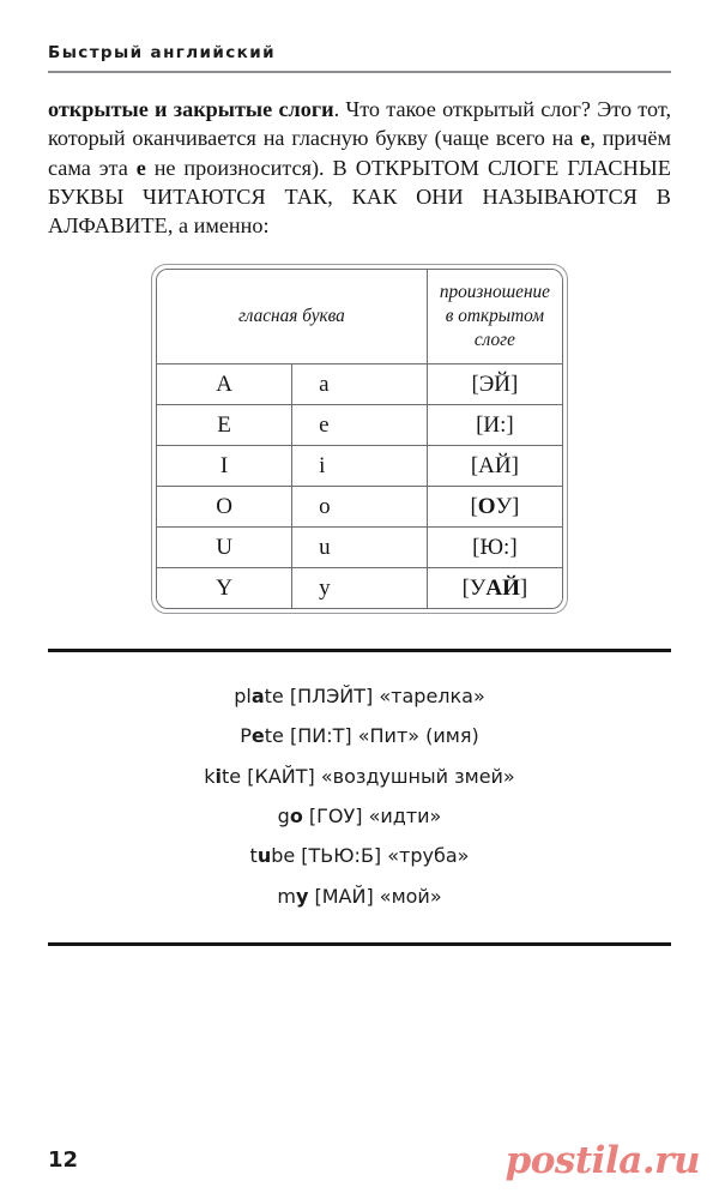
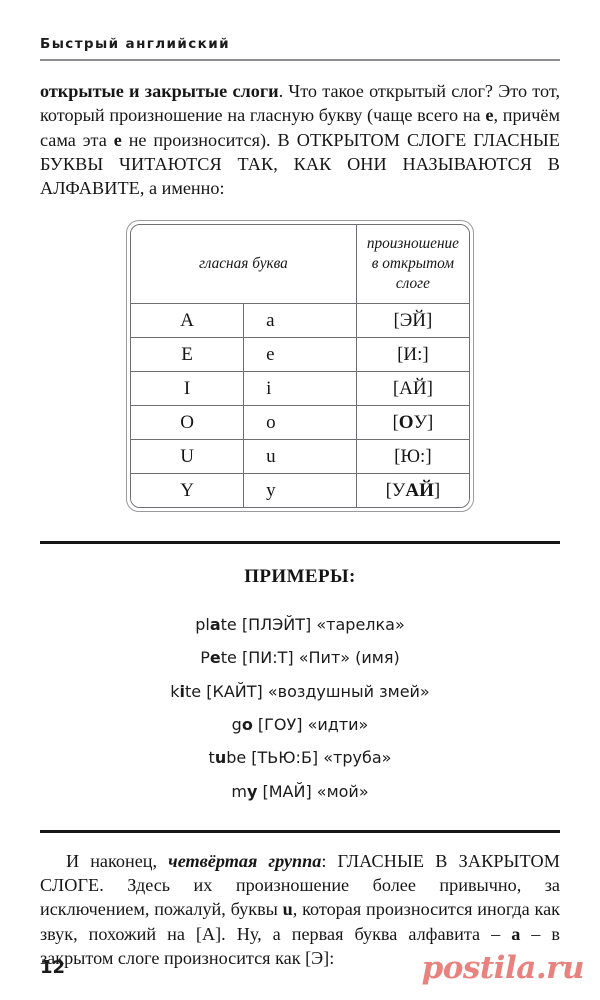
  Быстрый английский
- открытые и закрытые слоги. Что такое открытый слог? Это тот, который оканчивается на гласную букву (чаще всего на e, причём сама эта e не произносится). В ОТКРЫТОМ СЛОГЕ ГЛАСНЫЕ БУКВЫ ЧИТАЮТСЯ ТАК, КАК ОНИ НАЗЫВАЮТСЯ В АЛФАВИТЕ, а именно:
+ открытые и закрытые слоги. Что такое открытый слог? Это тот, который произношение на гласную букву (чаще всего на e, причём сама эта e не произносится). В ОТКРЫТОМ СЛОГЕ ГЛАСНЫЕ БУКВЫ ЧИТАЮТСЯ ТАК, КАК ОНИ НАЗЫВАЮТСЯ В АЛФАВИТЕ, а именно:
  гласная буква	произношение в открытом слоге
  A	a	[ЭЙ]
  E	e	[И:]
  I	i	[АЙ]
  O	o	[ОУ]
  U	u	[Ю:]
  Y	y	[УАЙ]
+ ПРИМЕРЫ:
  plate [ПЛЭЙТ] «тарелка»
  Pete [ПИ:Т] «Пит» (имя)
  kite [КАЙТ] «воздушный змей»
  go [ГОУ] «идти»
  tube [ТЬЮ:Б] «труба»
  my [МАЙ] «мой»
+ И наконец, четвёртая группа: ГЛАСНЫЕ В ЗАКРЫТОМ СЛОГЕ. Здесь их произношение более привычно, за исключением, пожалуй, буквы u, которая произносится иногда как звук, похожий на [А]. Ну, а первая буква алфавита – a – в закрытом слоге произносится как [Э]:
  12
  postila.ru
